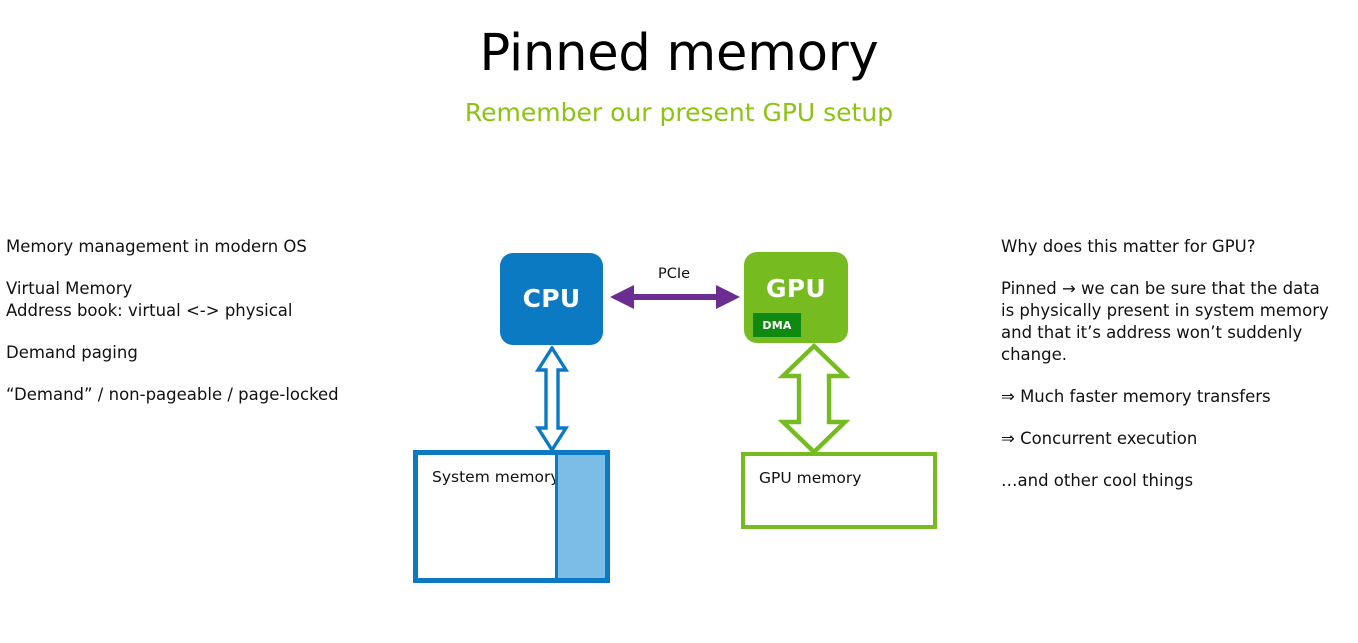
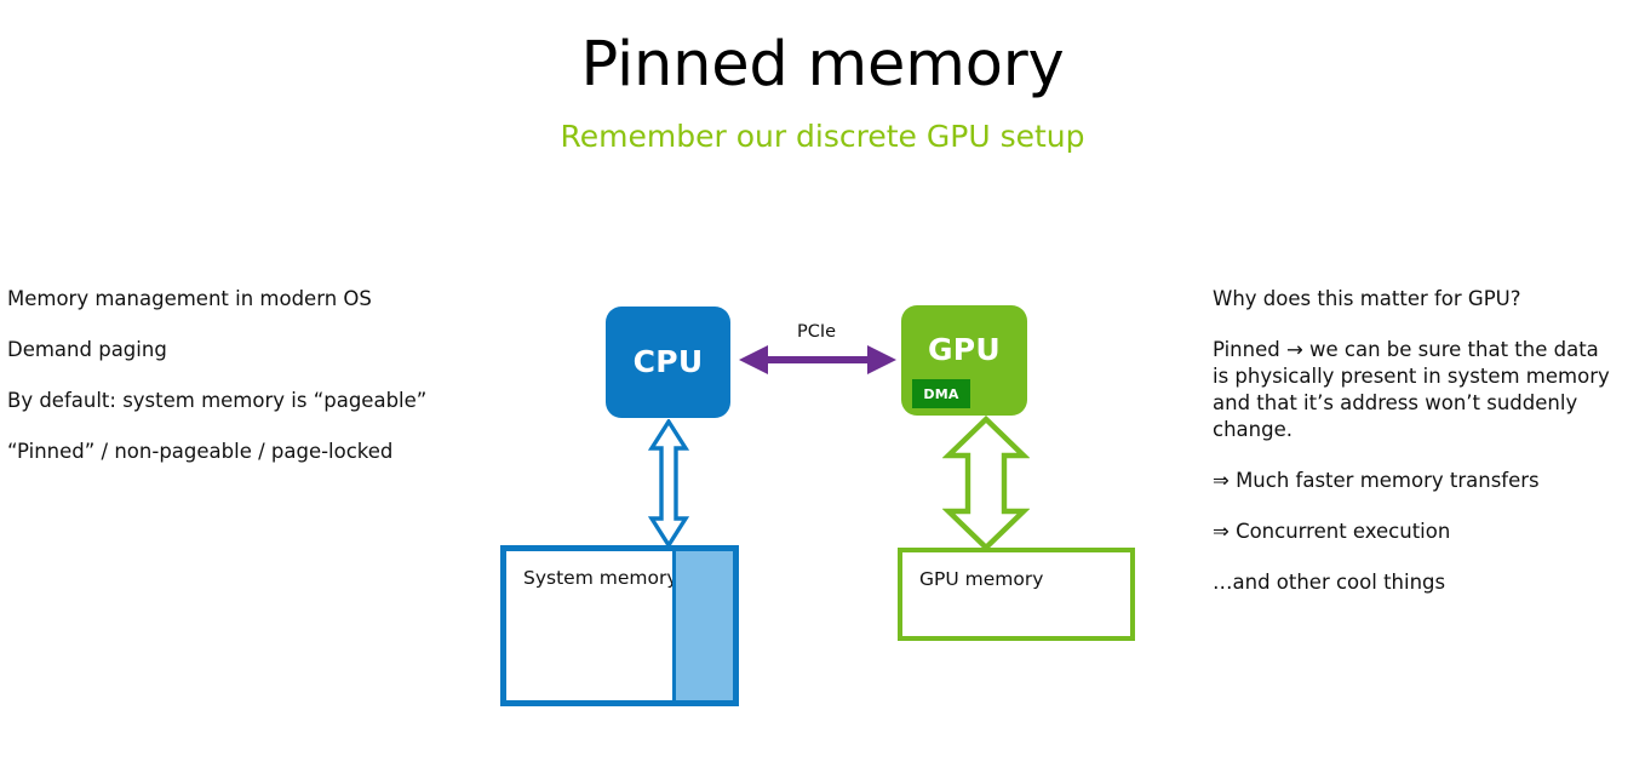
  Pinned memory
- Remember our present GPU setup
+ Remember our discrete GPU setup
  Memory management in modern OS
- Virtual Memory
- Address book: virtual <-> physical
  Demand paging
+ By default: system memory is “pageable”
- “Demand” / non-pageable / page-locked
+ “Pinned” / non-pageable / page-locked
  Why does this matter for GPU?
  Pinned → we can be sure that the data
  is physically present in system memory
  and that it’s address won’t suddenly
  change.
  ⇒ Much faster memory transfers
  ⇒ Concurrent execution
  …and other cool things
  CPU
  GPU
  DMA
  PCIe
  System memor
  GPU memory
